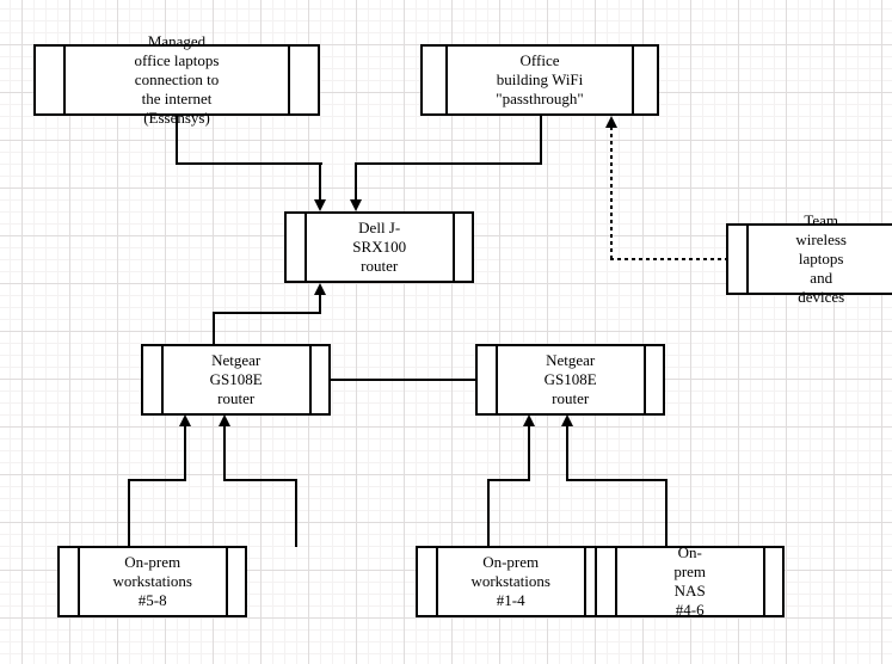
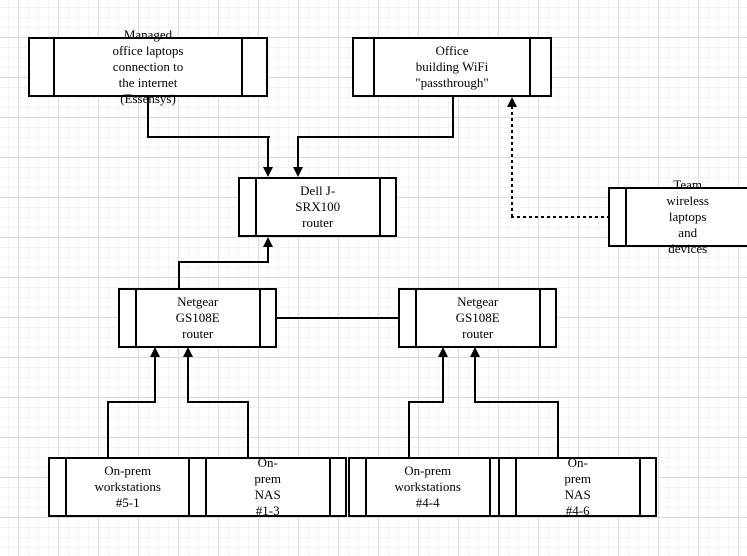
  Managed office laptops connection to the internet (Essensys)
  Office building WiFi "passthrough"
  Dell J-SRX100 router
  Team wireless laptops and devices
  Netgear GS108E router
  Netgear GS108E router
- On-prem workstations #5-8
+ On-prem workstations #5-1
+ On-prem NAS #1-3
- On-prem workstations #1-4
+ On-prem workstations #4-4
  On-prem NAS #4-6
